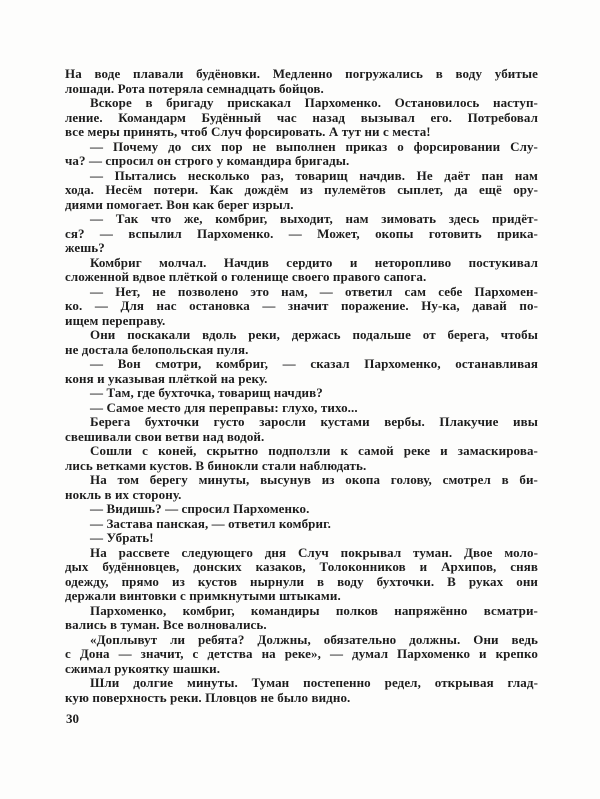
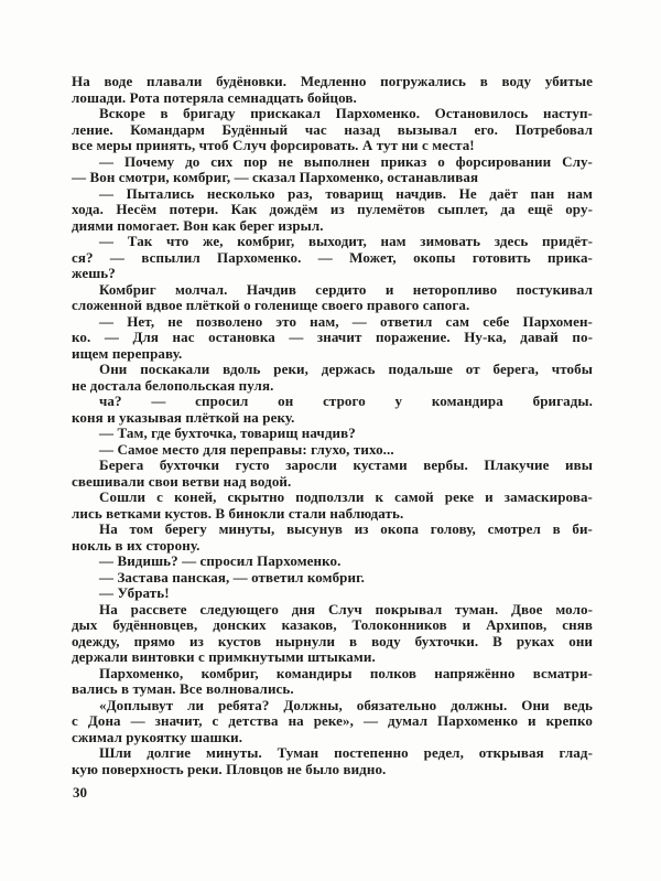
  На воде плавали будёновки. Медленно погружались в воду убитые
  лошади. Рота потеряла семнадцать бойцов.
  Вскоре в бригаду прискакал Пархоменко. Остановилось наступ-
  ление. Командарм Будённый час назад вызывал его. Потребовал
  все меры принять, чтоб Случ форсировать. А тут ни с места!
  — Почему до сих пор не выполнен приказ о форсировании Слу-
- ча? — спросил он строго у командира бригады.
+ — Вон смотри, комбриг, — сказал Пархоменко, останавливая
  — Пытались несколько раз, товарищ начдив. Не даёт пан нам
  хода. Несём потери. Как дождём из пулемётов сыплет, да ещё ору-
  диями помогает. Вон как берег изрыл.
  — Так что же, комбриг, выходит, нам зимовать здесь придёт-
  ся? — вспылил Пархоменко. — Может, окопы готовить прика-
  жешь?
  Комбриг молчал. Начдив сердито и неторопливо постукивал
  сложенной вдвое плёткой о голенище своего правого сапога.
  — Нет, не позволено это нам, — ответил сам себе Пархомен-
  ко. — Для нас остановка — значит поражение. Ну-ка, давай по-
  ищем переправу.
  Они поскакали вдоль реки, держась подальше от берега, чтобы
  не достала белопольская пуля.
- — Вон смотри, комбриг, — сказал Пархоменко, останавливая
+ ча? — спросил он строго у командира бригады.
  коня и указывая плёткой на реку.
  — Там, где бухточка, товарищ начдив?
  — Самое место для переправы: глухо, тихо...
  Берега бухточки густо заросли кустами вербы. Плакучие ивы
  свешивали свои ветви над водой.
  Сошли с коней, скрытно подползли к самой реке и замаскирова-
  лись ветками кустов. В бинокли стали наблюдать.
  На том берегу минуты, высунув из окопа голову, смотрел в би-
  нокль в их сторону.
  — Видишь? — спросил Пархоменко.
  — Застава панская, — ответил комбриг.
  — Убрать!
  На рассвете следующего дня Случ покрывал туман. Двое моло-
  дых будённовцев, донских казаков, Толоконников и Архипов, сняв
  одежду, прямо из кустов нырнули в воду бухточки. В руках они
  держали винтовки с примкнутыми штыками.
  Пархоменко, комбриг, командиры полков напряжённо всматри-
  вались в туман. Все волновались.
  «Доплывут ли ребята? Должны, обязательно должны. Они ведь
  с Дона — значит, с детства на реке», — думал Пархоменко и крепко
  сжимал рукоятку шашки.
  Шли долгие минуты. Туман постепенно редел, открывая глад-
  кую поверхность реки. Пловцов не было видно.
  30
